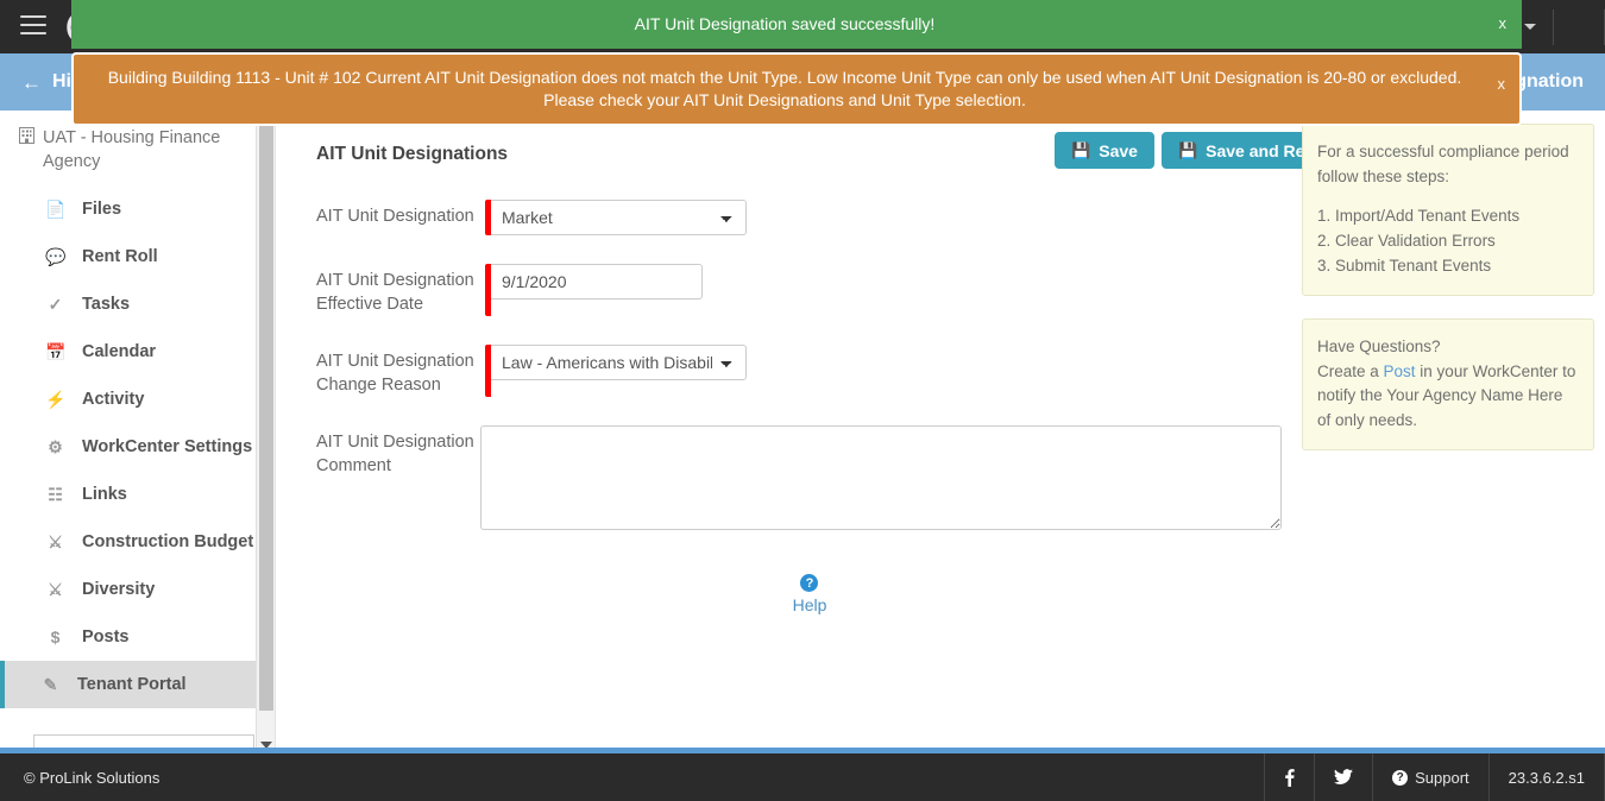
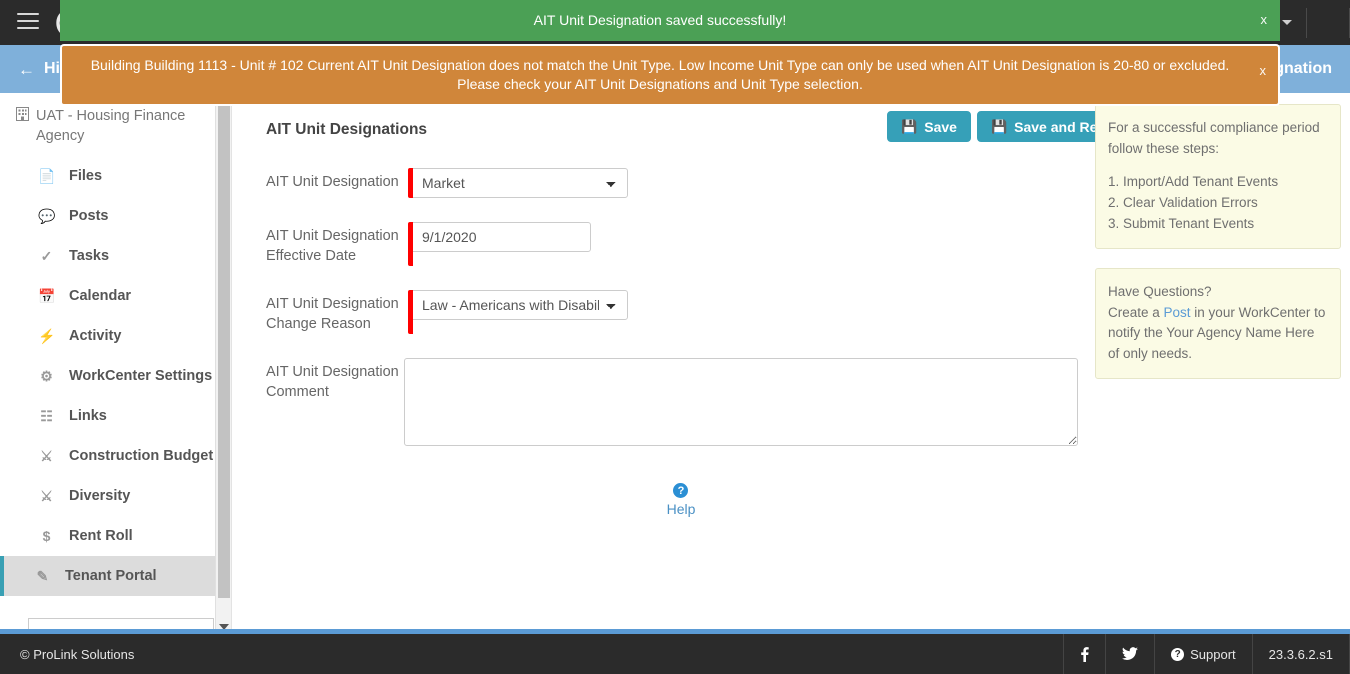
  ←
  nation
  AIT Unit Designation saved successfully!
  x
  Building Building 1113 - Unit # 102 Current AIT Unit Designation does not match the Unit Type. Low Income Unit Type can only be used when AIT Unit Designation is 20-80 or excluded. Please check your AIT Unit Designations and Unit Type selection.
  x
  UAT - Housing Finance Agency
  📄
  Files
  💬
- Rent Roll
+ Posts
  ✓
  Tasks
  📅
  Calendar
  ⚡
  Activity
  ⚙
  WorkCenter Settings
  ☷
  Links
  ⚔
  Construction Budget
  ⚔
  Diversity
  $
- Posts
+ Rent Roll
  ✎
  Tenant Portal
  AIT Unit Designations
  💾
  Save
  💾
  AIT Unit Designation
  Market
  AIT Unit Designation Effective Date
  9/1/2020
  AIT Unit Designation Change Reason
  Law - Americans with Disabi
  AIT Unit Designation Comment
  ?
  Help
  For a successful compliance period follow these steps:
  1. Import/Add Tenant Events
  2. Clear Validation Errors
  3. Submit Tenant Events
  Have Questions?
  Create a Post in your WorkCenter to notify the Your Agency Name Here of only needs.
  © ProLink Solutions
  ?
  Support
  23.3.6.2.s1
